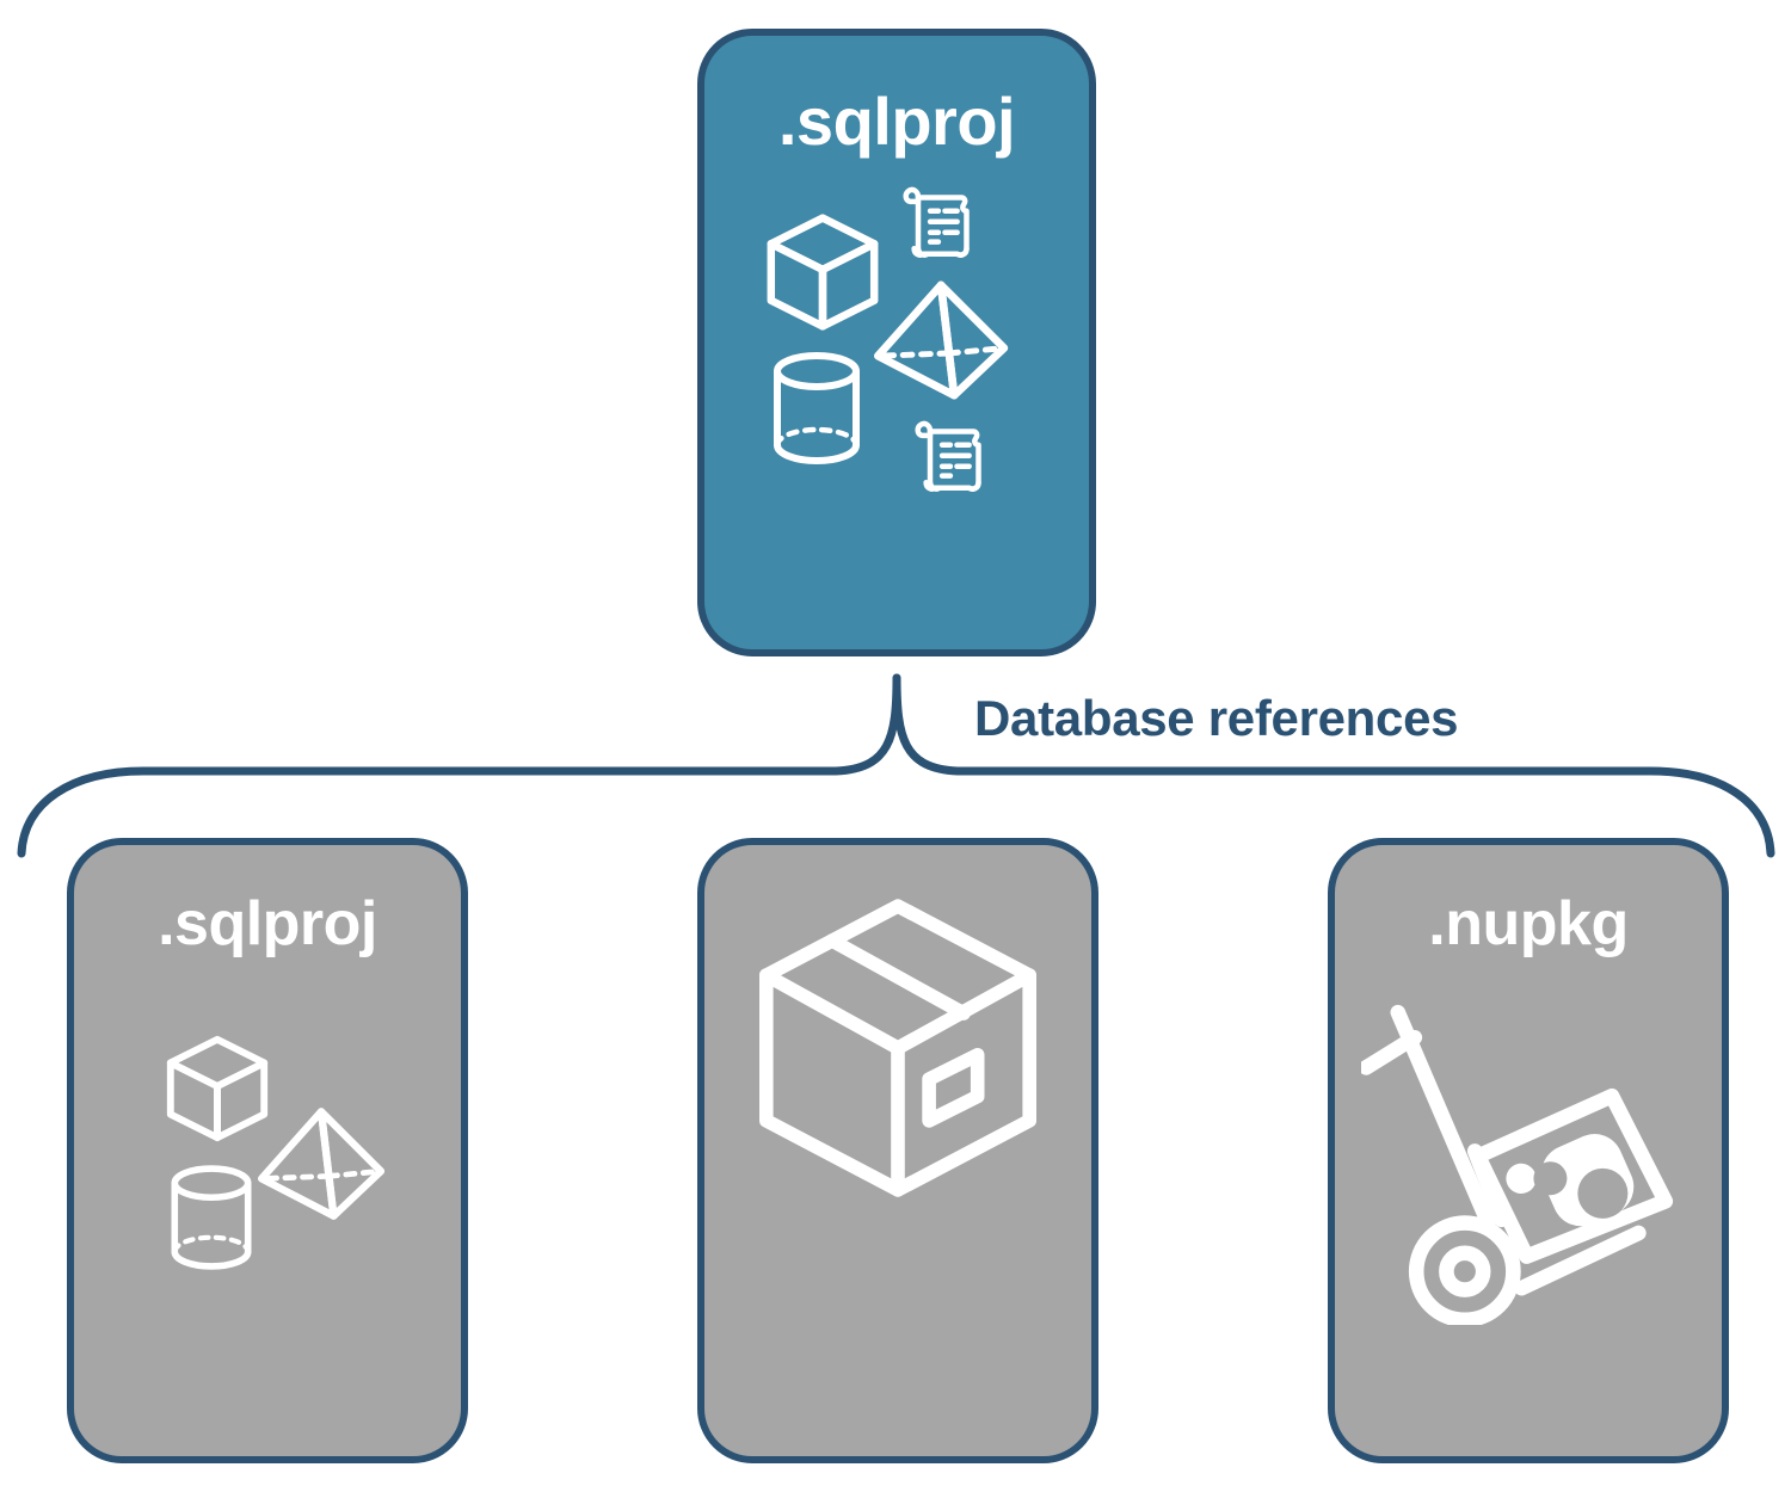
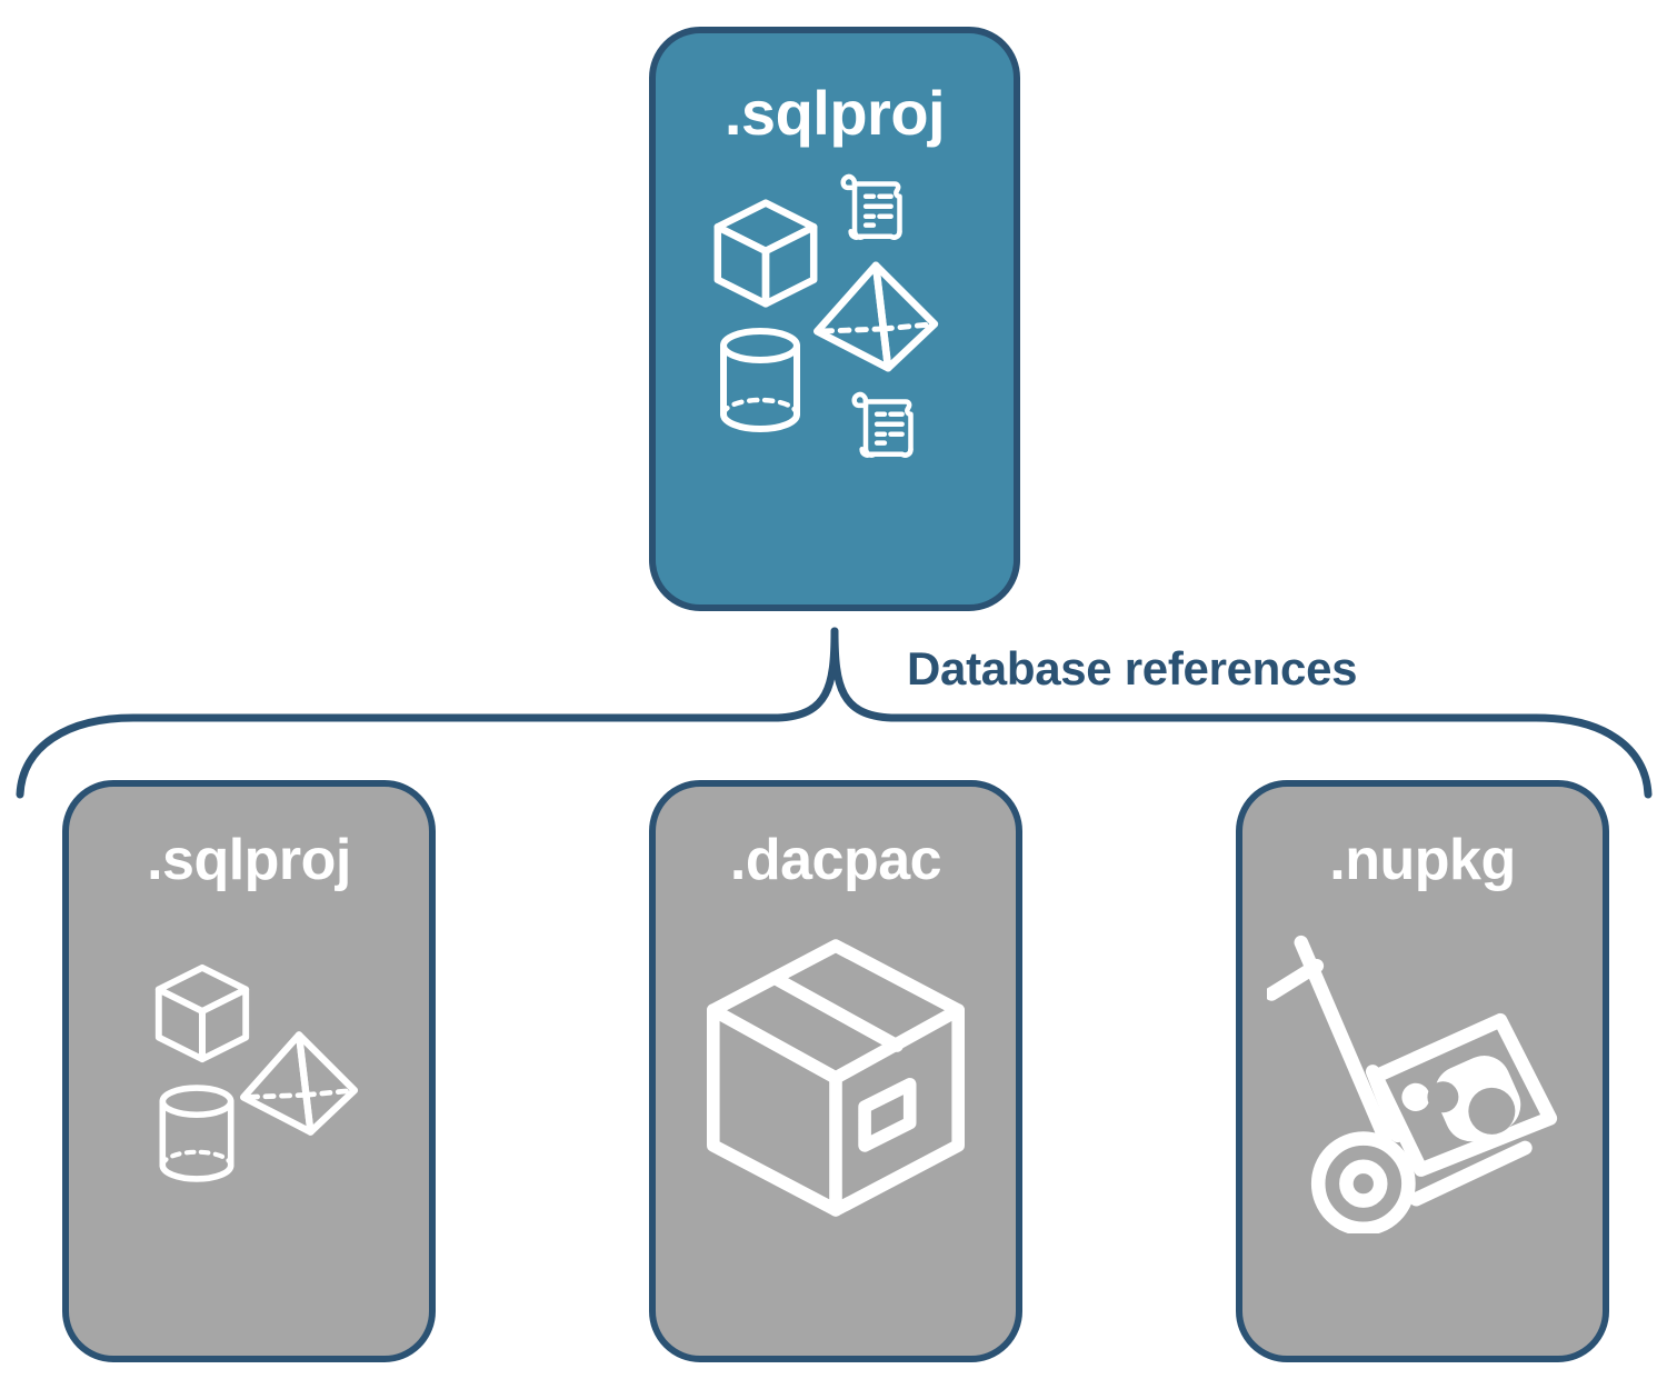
  .sqlproj
  Database references
  .sqlproj
+ .dacpac
  .nupkg
